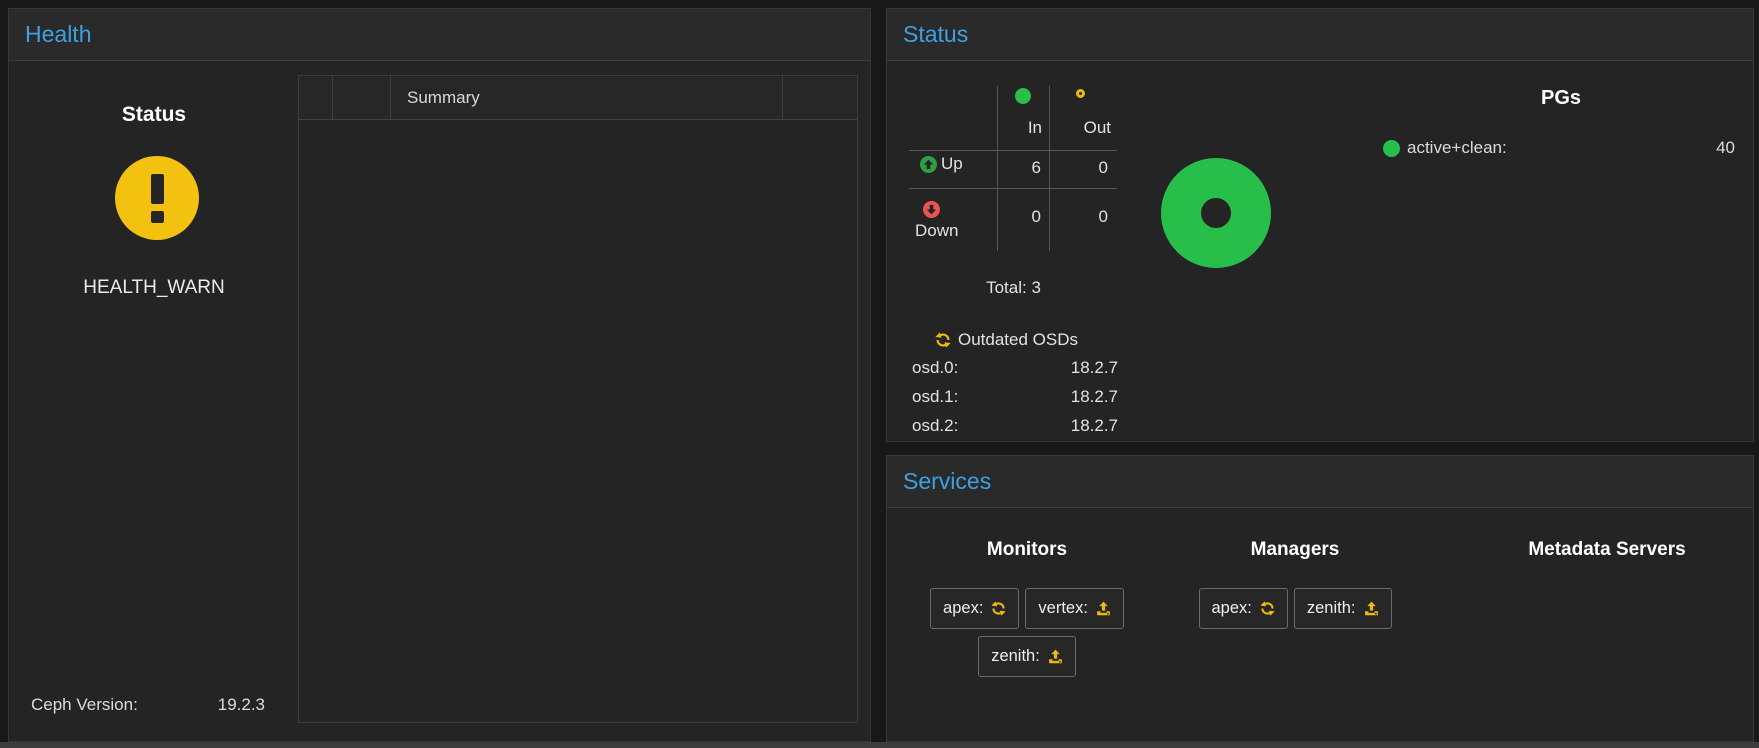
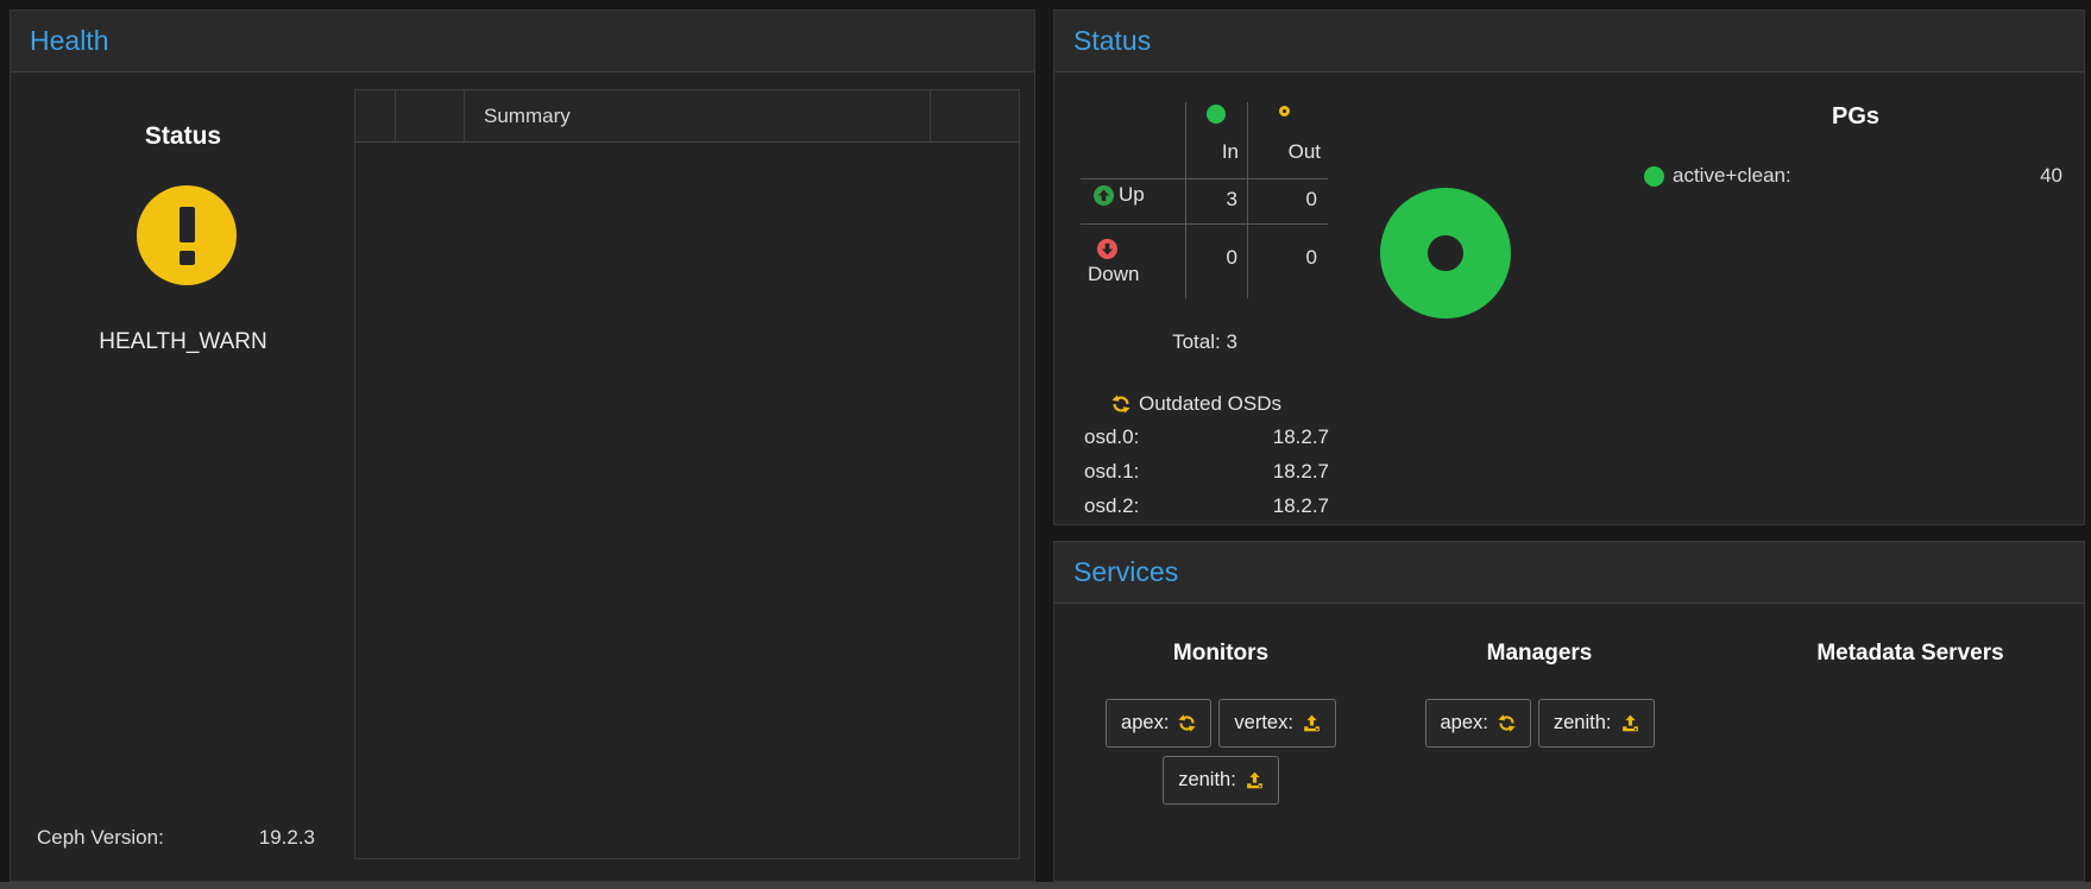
  Health
  Status
  HEALTH_WARN
  Ceph Version:
  19.2.3
  Summary
  Status
  In
  Out
  Up
- 6
+ 3
  0
  Down
  0
  0
  Total: 3
  Outdated OSDs
  osd.0:
  18.2.7
  osd.1:
  18.2.7
  osd.2:
  18.2.7
  PGs
  active+clean:
  40
  Services
  Monitors
  apex:
  vertex:
  zenith:
  Managers
  apex:
  zenith:
  Metadata Servers
